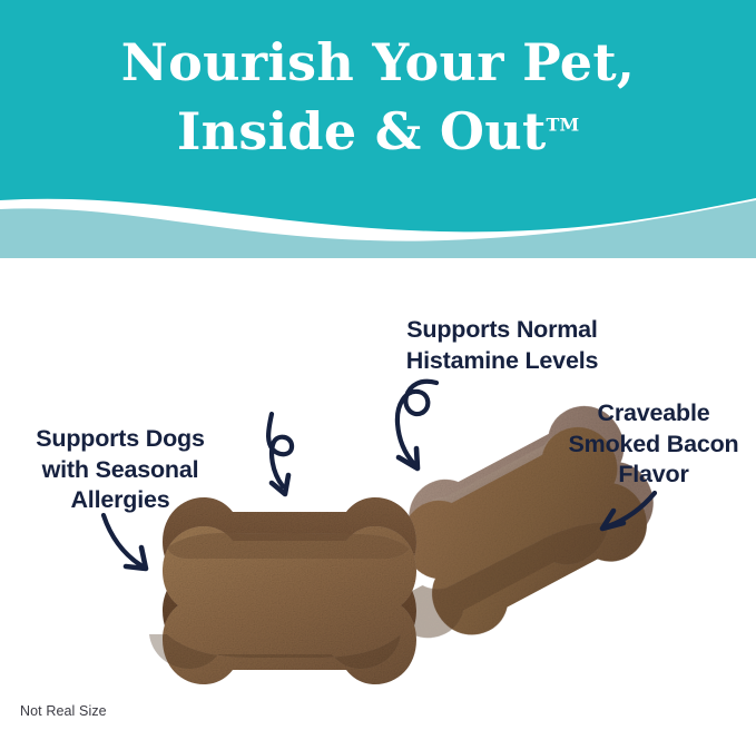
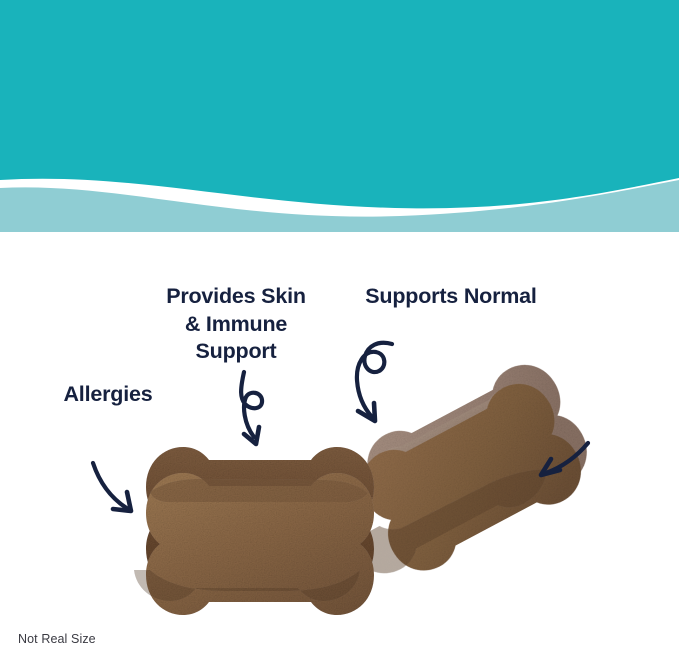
- Nourish Your Pet,
- Inside & OutTM
- Supports Dogs
- with Seasonal
  Allergies
+ Provides Skin
+ & Immune
+ Support
  Supports Normal
- Histamine Levels
- Craveable
- Smoked Bacon
- Flavor
  Not Real Size
